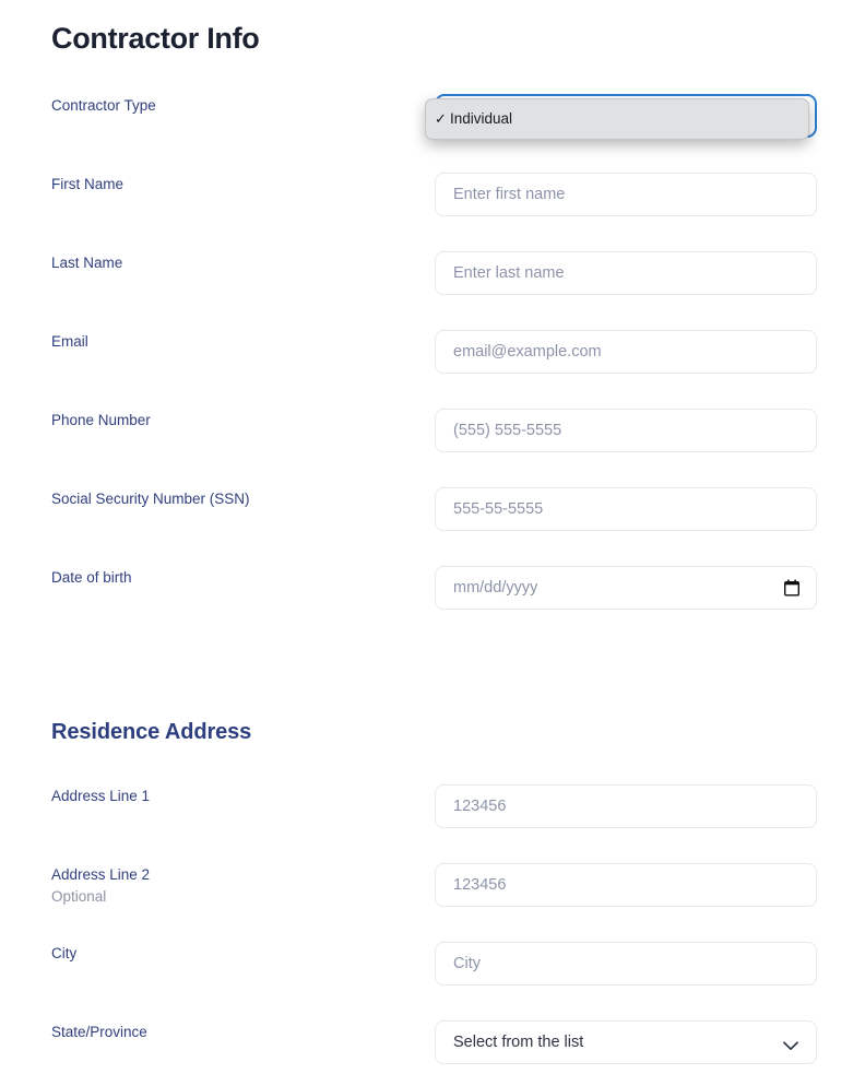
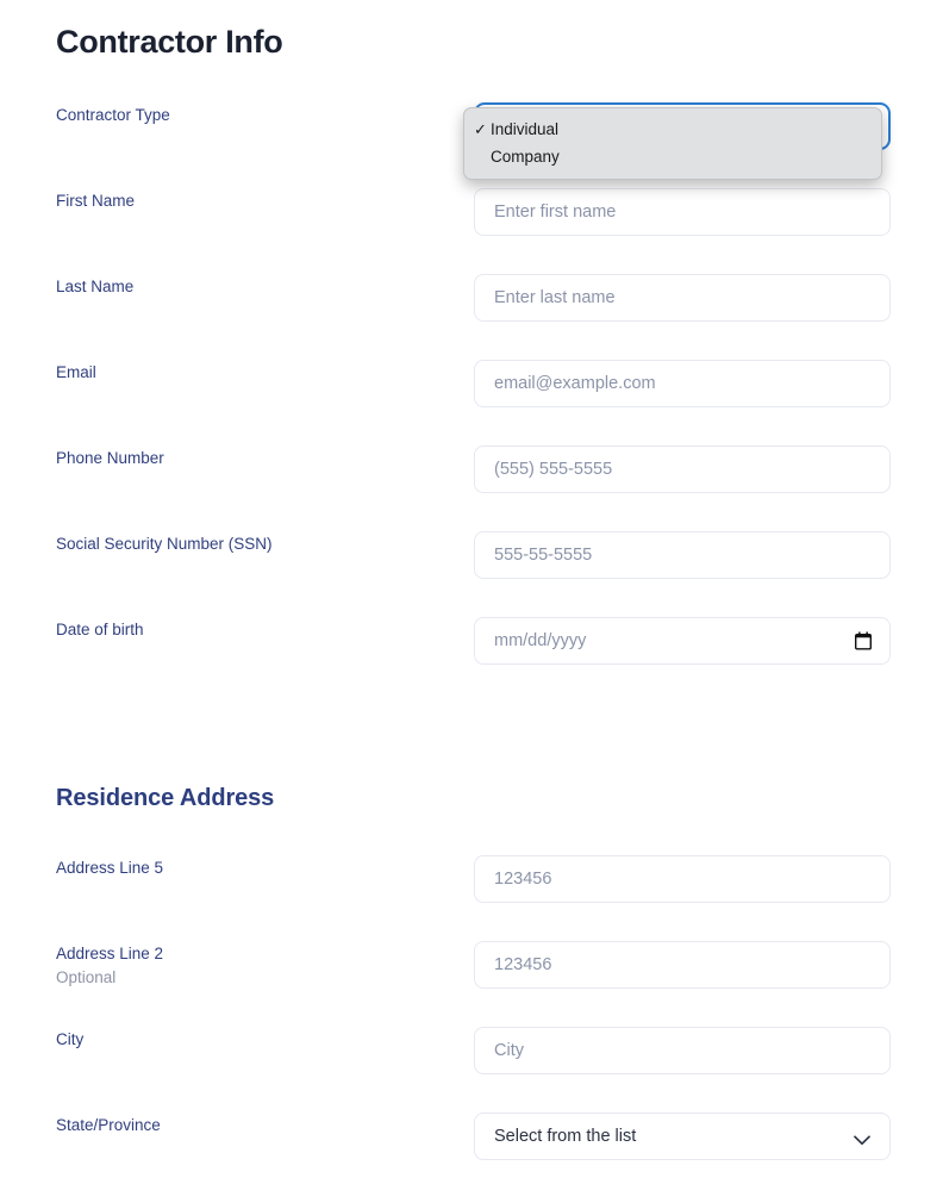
  Contractor Info
  Contractor Type
  First Name
  Enter first name
  Last Name
  Enter last name
  Email
  email@example.com
  Phone Number
  (555) 555-5555
  Social Security Number (SSN)
  555-55-5555
  Date of birth
  mm/dd/yyyy
  Residence Address
- Address Line 1
+ Address Line 5
  123456
  Address Line 2
  Optional
  123456
  City
  City
  State/Province
  Select from the list
  ✓
  Individual
+ Company
